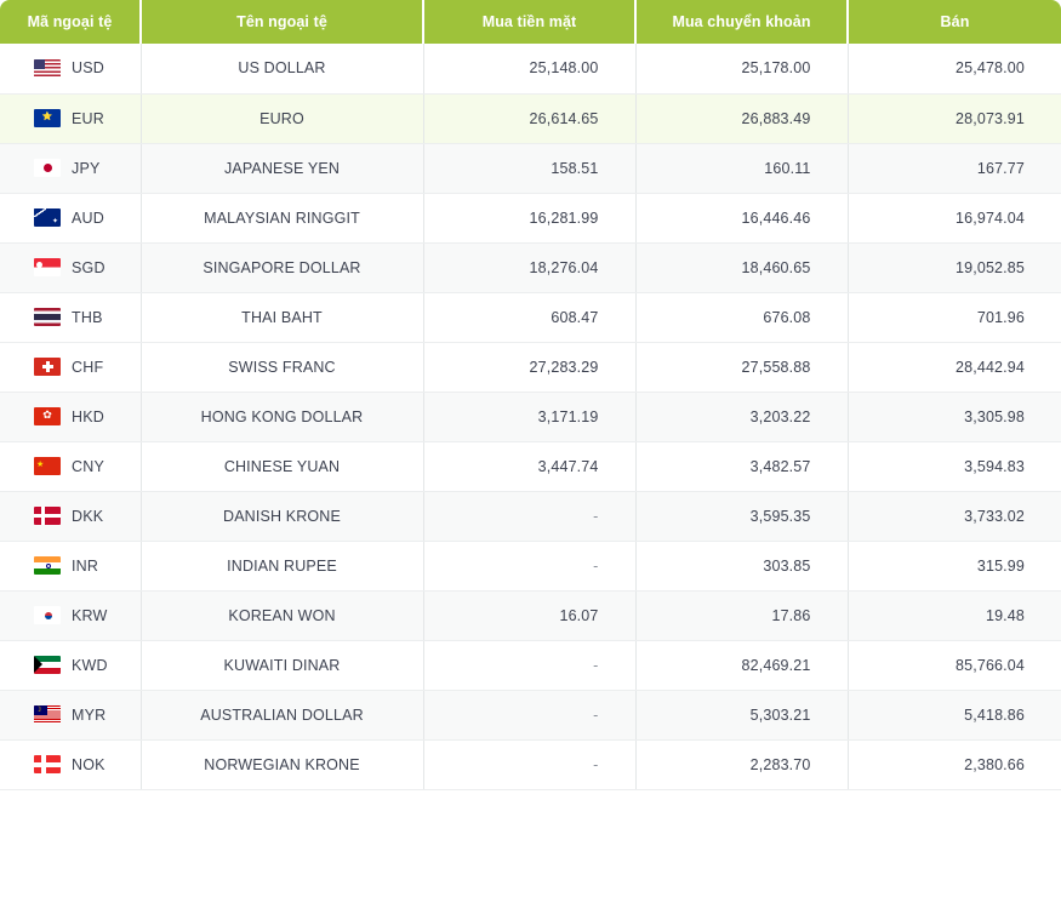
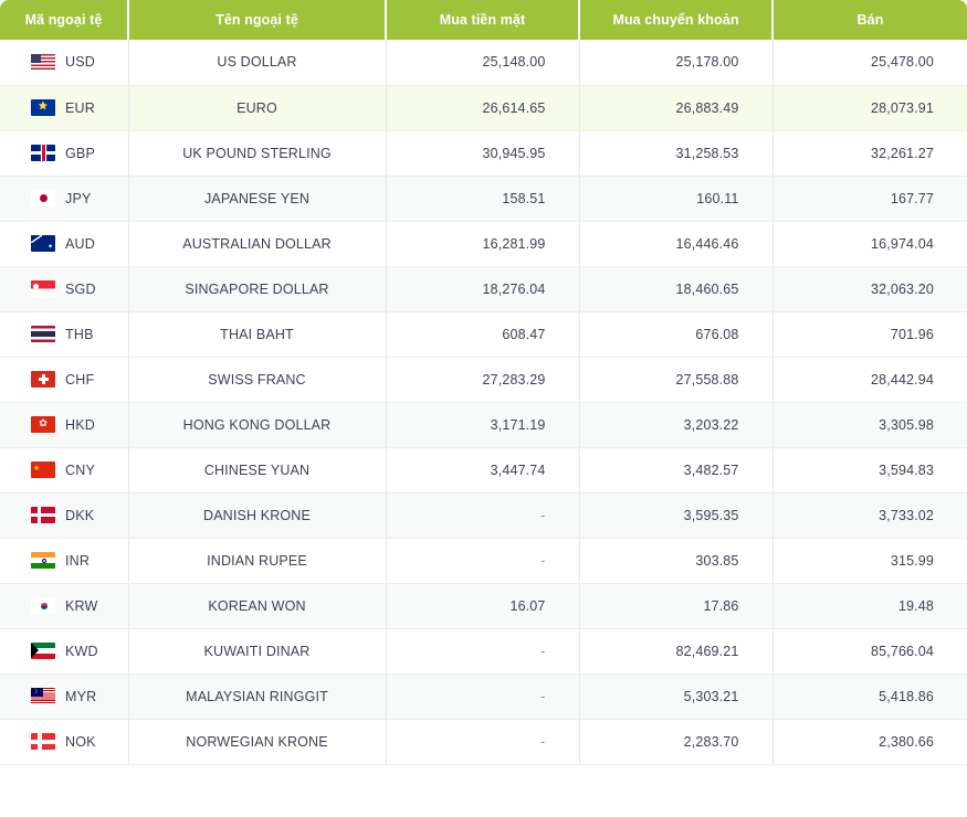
  Mã ngoại tệ	Tên ngoại tệ	Mua tiền mặt	Mua chuyển khoản	Bán
  USD	US DOLLAR	25,148.00	25,178.00	25,478.00
  EUR	EURO	26,614.65	26,883.49	28,073.91
+ GBP	UK POUND STERLING	30,945.95	31,258.53	32,261.27
  JPY	JAPANESE YEN	158.51	160.11	167.77
- AUD	MALAYSIAN RINGGIT	16,281.99	16,446.46	16,974.04
+ AUD	AUSTRALIAN DOLLAR	16,281.99	16,446.46	16,974.04
- SGD	SINGAPORE DOLLAR	18,276.04	18,460.65	19,052.85
+ SGD	SINGAPORE DOLLAR	18,276.04	18,460.65	32,063.20
  THB	THAI BAHT	608.47	676.08	701.96
  CHF	SWISS FRANC	27,283.29	27,558.88	28,442.94
  HKD	HONG KONG DOLLAR	3,171.19	3,203.22	3,305.98
  CNY	CHINESE YUAN	3,447.74	3,482.57	3,594.83
  DKK	DANISH KRONE	-	3,595.35	3,733.02
  INR	INDIAN RUPEE	-	303.85	315.99
  KRW	KOREAN WON	16.07	17.86	19.48
  KWD	KUWAITI DINAR	-	82,469.21	85,766.04
- MYR	AUSTRALIAN DOLLAR	-	5,303.21	5,418.86
+ MYR	MALAYSIAN RINGGIT	-	5,303.21	5,418.86
  NOK	NORWEGIAN KRONE	-	2,283.70	2,380.66
